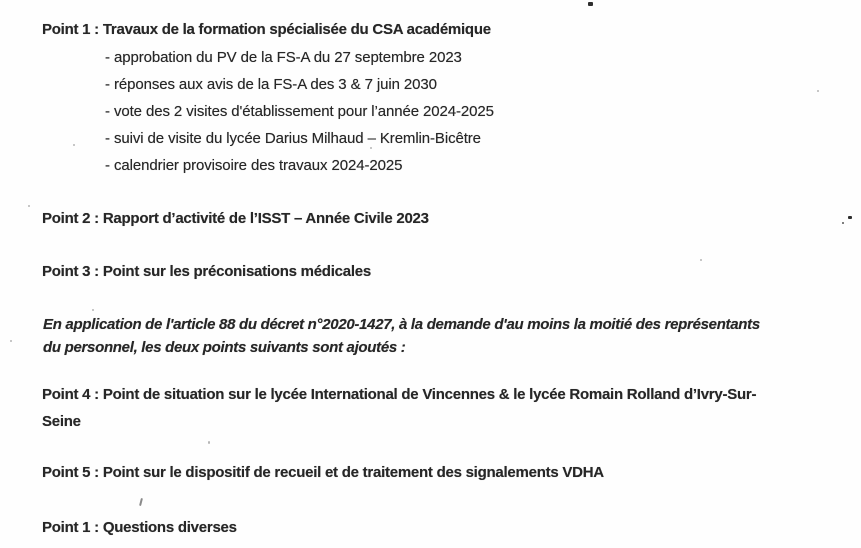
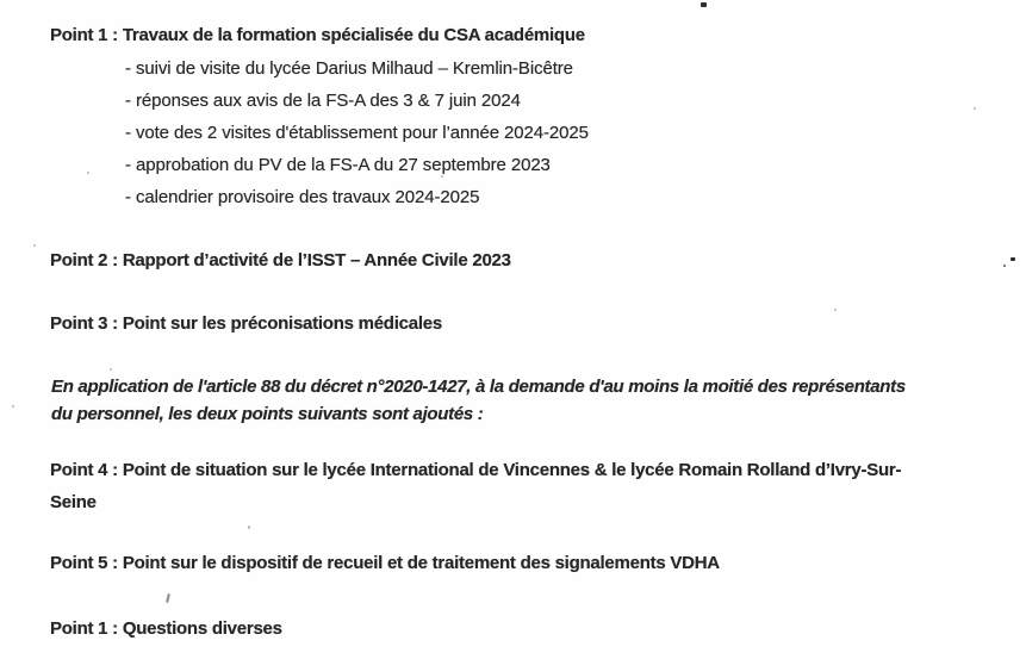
  Point 1 : Travaux de la formation spécialisée du CSA académique
- - approbation du PV de la FS-A du 27 septembre 2023
+ - suivi de visite du lycée Darius Milhaud – Kremlin-Bicêtre
- - réponses aux avis de la FS-A des 3 & 7 juin 2030
+ - réponses aux avis de la FS-A des 3 & 7 juin 2024
  - vote des 2 visites d'établissement pour l’année 2024-2025
- - suivi de visite du lycée Darius Milhaud – Kremlin-Bicêtre
+ - approbation du PV de la FS-A du 27 septembre 2023
  - calendrier provisoire des travaux 2024-2025
  Point 2 : Rapport d’activité de l’ISST – Année Civile 2023
  Point 3 : Point sur les préconisations médicales
  En application de l'article 88 du décret n°2020-1427, à la demande d'au moins la moitié des représentants
  du personnel, les deux points suivants sont ajoutés :
  Point 4 : Point de situation sur le lycée International de Vincennes & le lycée Romain Rolland d’Ivry-Sur-
  Seine
  Point 5 : Point sur le dispositif de recueil et de traitement des signalements VDHA
  Point 1 : Questions diverses
